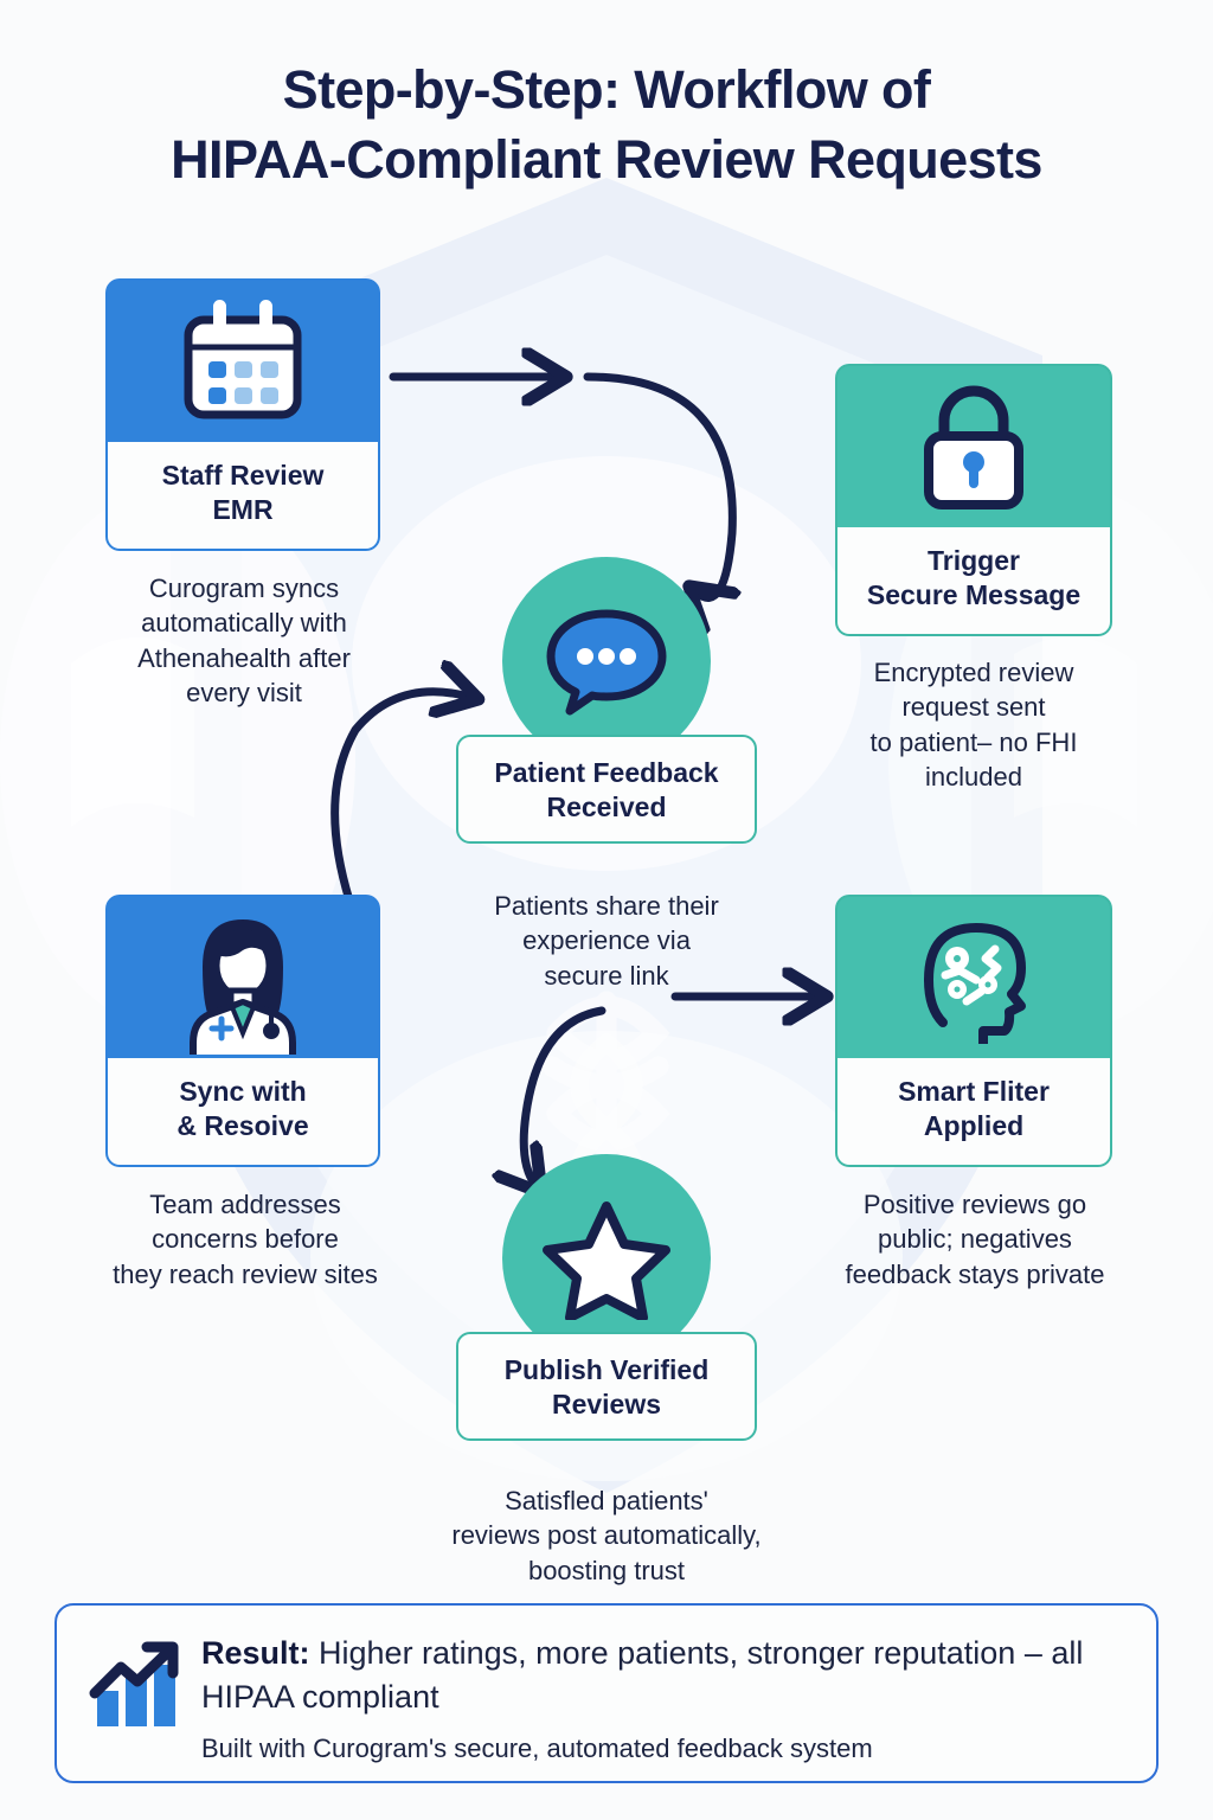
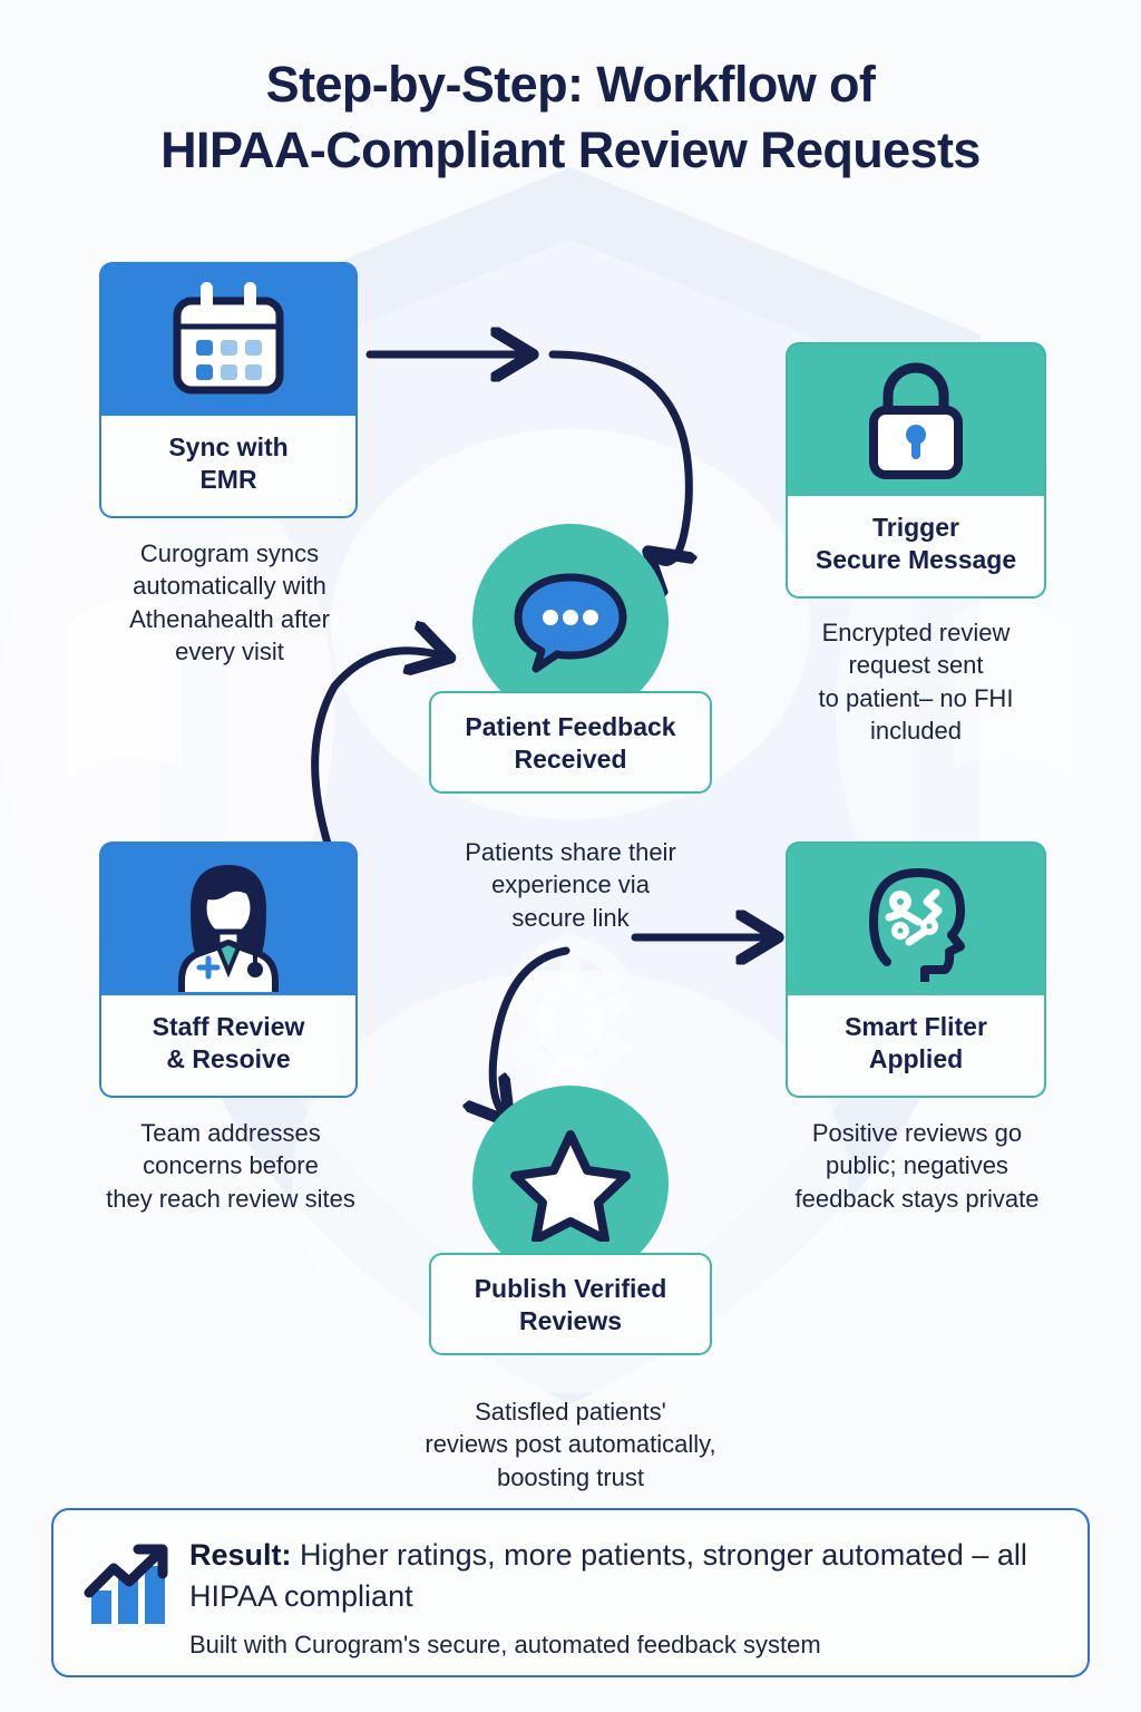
  Step-by-Step: Workflow of
  HIPAA-Compliant Review Requests
- Staff Review
+ Sync with
  EMR
  Curogram syncs
  automatically with
  Athenahealth after
  every visit
  Trigger
  Secure Message
  Encrypted review
  request sent
  to patient– no FHI
  included
  Patient Feedback
  Received
  Patients share their
  experience via
  secure link
- Sync with
+ Staff Review
  & Resoive
  Team addresses
  concerns before
  they reach review sites
  Smart Fliter
  Applied
  Positive reviews go
  public; negatives
  feedback stays private
  Publish Verified
  Reviews
  Satisfled patients'
  reviews post automatically,
  boosting trust
- Result: Higher ratings, more patients, stronger reputation – all HIPAA compliant
+ Result: Higher ratings, more patients, stronger automated – all HIPAA compliant
  Built with Curogram's secure, automated feedback system
